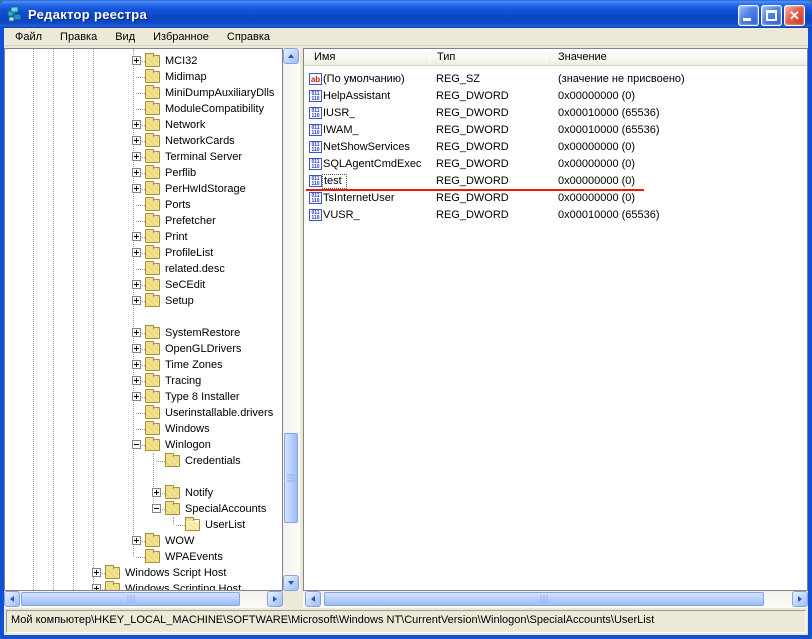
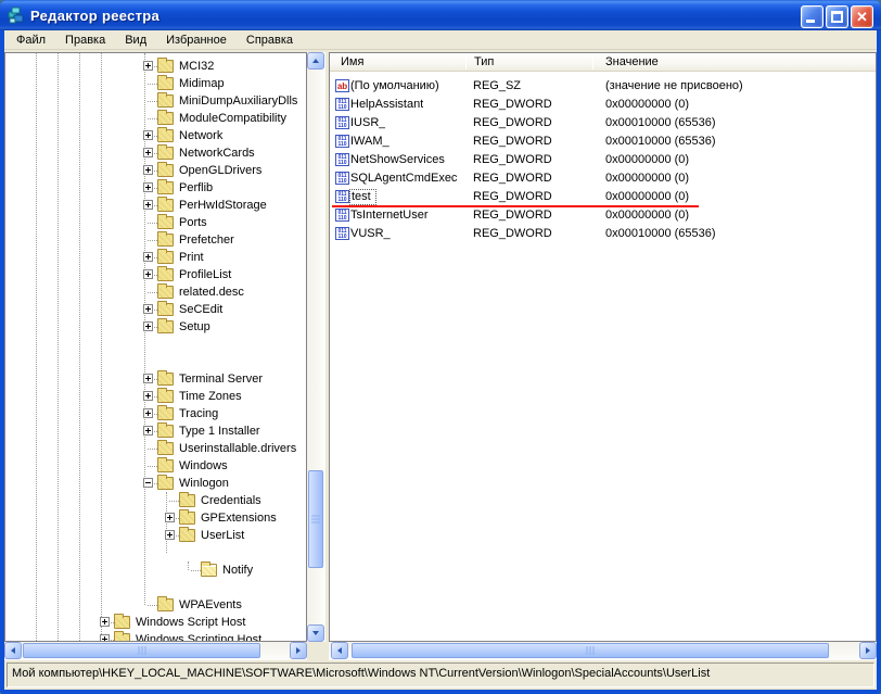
  Редактор реестра
  ✕
  Файл
  Правка
  Вид
  Избранное
  Справка
  MCI32
  Midimap
  MiniDumpAuxiliaryDlls
  ModuleCompatibility
  Network
  NetworkCards
- Terminal Server
+ OpenGLDrivers
  Perflib
  PerHwIdStorage
  Ports
  Prefetcher
  Print
  ProfileList
  related.desc
  SeCEdit
  Setup
- SystemRestore
- OpenGLDrivers
+ Terminal Server
  Time Zones
  Tracing
- Type 8 Installer
+ Type 1 Installer
  Userinstallable.drivers
  Windows
  Winlogon
  Credentials
+ GPExtensions
- Notify
+ UserList
- SpecialAccounts
- UserList
+ Notify
- WOW
  WPAEvents
  Windows Script Host
  Windows Scripting Host
  Имя
  Тип
  Значение
  (По умолчанию)
  REG_SZ
  (значение не присвоено)
  HelpAssistant
  REG_DWORD
  0x00000000 (0)
  IUSR_
  REG_DWORD
  0x00010000 (65536)
  IWAM_
  REG_DWORD
  0x00010000 (65536)
  NetShowServices
  REG_DWORD
  0x00000000 (0)
  SQLAgentCmdExec
  REG_DWORD
  0x00000000 (0)
  test
  REG_DWORD
  0x00000000 (0)
  TsInternetUser
  REG_DWORD
  0x00000000 (0)
  VUSR_
  REG_DWORD
  0x00010000 (65536)
  Мой компьютер\HKEY_LOCAL_MACHINE\SOFTWARE\Microsoft\Windows NT\CurrentVersion\Winlogon\SpecialAccounts\UserList
